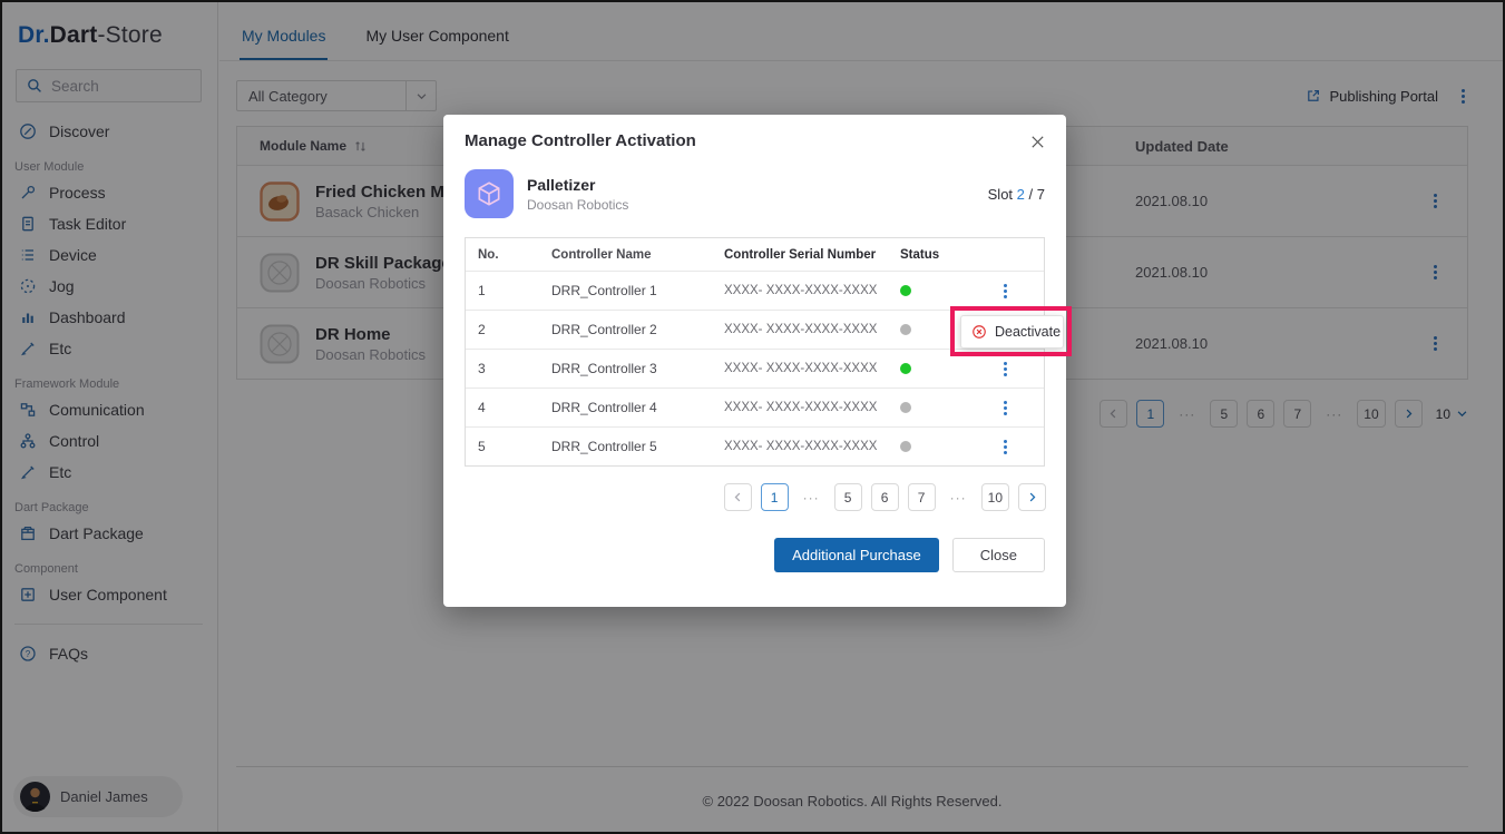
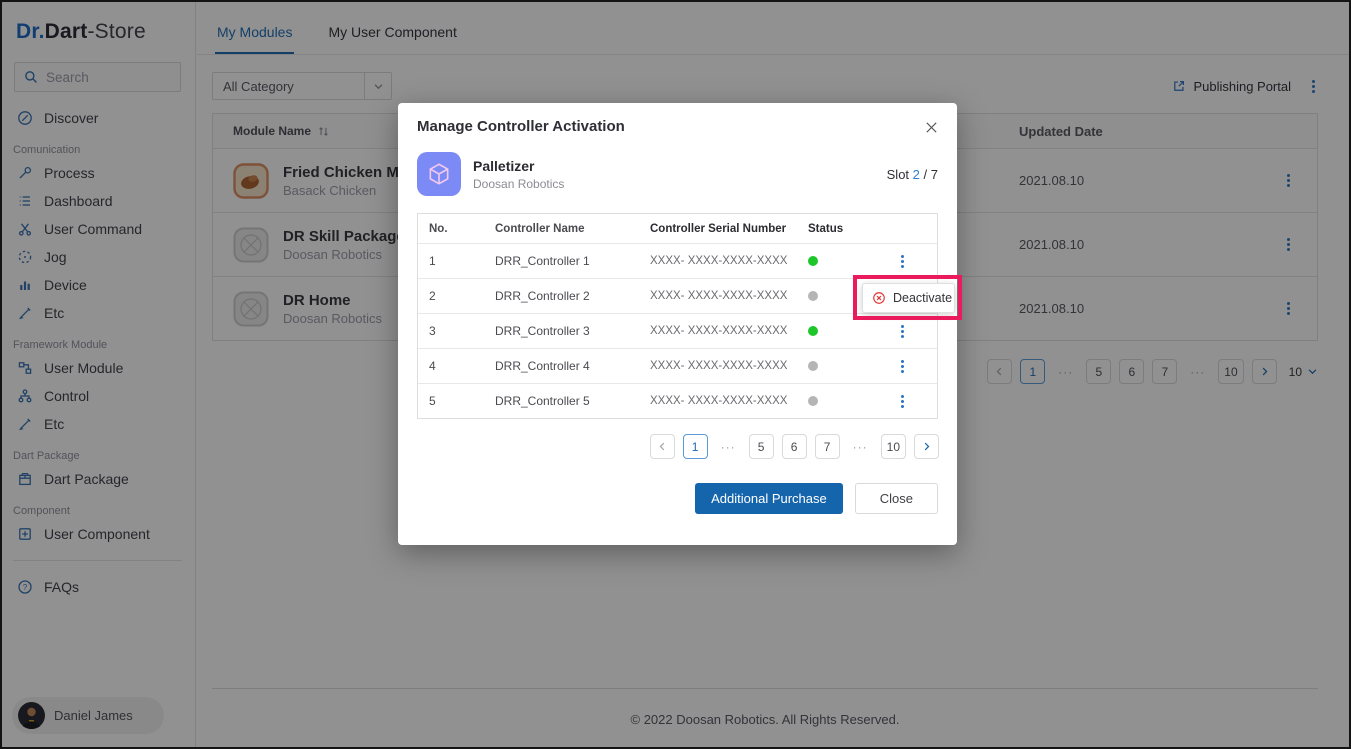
  Dr.Dart-Store
  Search
  Discover
- User Module
+ Comunication
  Process
- Task Editor
- Device
+ Dashboard
+ User Command
  Jog
- Dashboard
+ Device
  Etc
  Framework Module
- Comunication
+ User Module
  Control
  Etc
  Dart Package
  Dart Package
  Component
  User Component
  ?
  FAQs
  Daniel James
  My Modules
  My User Component
  All Category
  Publishing Portal
  Module Name
  Updated Date
  Fried Chicken M
  Basack Chicken
  2021.08.10
  DR Skill Packag
  Doosan Robotics
  2021.08.10
  DR Home
  Doosan Robotics
  2021.08.10
  1
  ···
  5
  6
  7
  ···
  10
  10
  © 2022 Doosan Robotics. All Rights Reserved.
  Manage Controller Activation
  Palletizer
  Doosan Robotics
  Slot 2 / 7
  No.
  Controller Name
  Controller Serial Number
  Status
  1
  DRR_Controller 1
  XXXX- XXXX-XXXX-XXXX
  2
  DRR_Controller 2
  XXXX- XXXX-XXXX-XXXX
  3
  DRR_Controller 3
  XXXX- XXXX-XXXX-XXXX
  4
  DRR_Controller 4
  XXXX- XXXX-XXXX-XXXX
  5
  DRR_Controller 5
  XXXX- XXXX-XXXX-XXXX
  1
  ···
  5
  6
  7
  ···
  10
  Additional Purchase
  Close
  Deactivate
